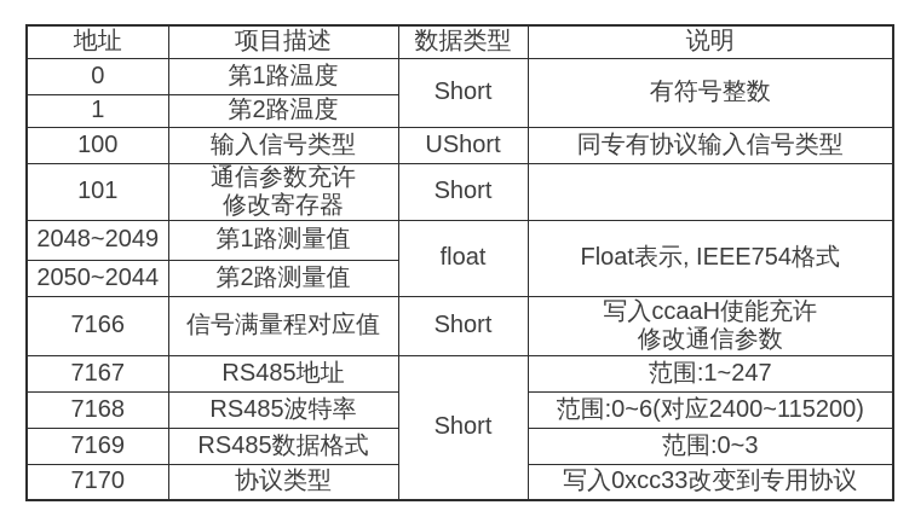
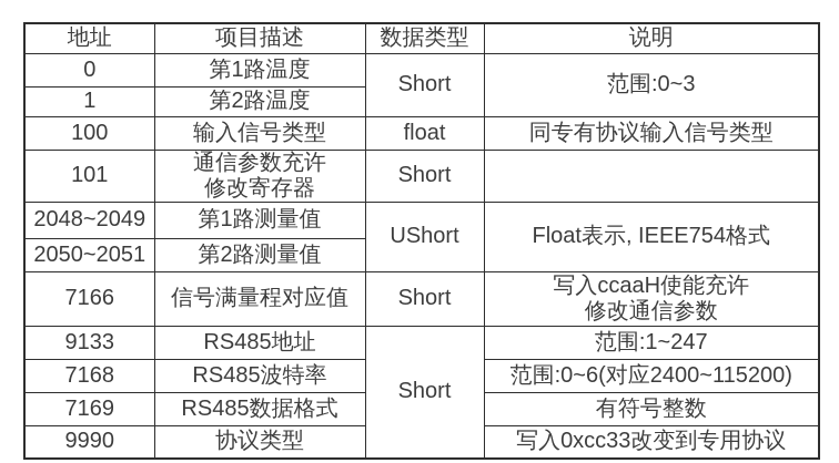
  地址	项目描述	数据类型	说明
- 0	第1路温度	Short	有符号整数
+ 0	第1路温度	Short	范围:0~3
  1	第2路温度
- 100	输入信号类型	UShort	同专有协议输入信号类型
+ 100	输入信号类型	float	同专有协议输入信号类型
  101	通信参数充许 修改寄存器	Short
- 2048~2049	第1路测量值	float	Float表示, IEEE754格式
+ 2048~2049	第1路测量值	UShort	Float表示, IEEE754格式
- 2050~2044	第2路测量值
+ 2050~2051	第2路测量值
  7166	信号满量程对应值	Short	写入ccaaH使能充许 修改通信参数
- 7167	RS485地址	Short	范围:1~247
+ 9133	RS485地址	Short	范围:1~247
  7168	RS485波特率	范围:0~6(对应2400~115200)
- 7169	RS485数据格式	范围:0~3
+ 7169	RS485数据格式	有符号整数
- 7170	协议类型	写入0xcc33改变到专用协议
+ 9990	协议类型	写入0xcc33改变到专用协议
